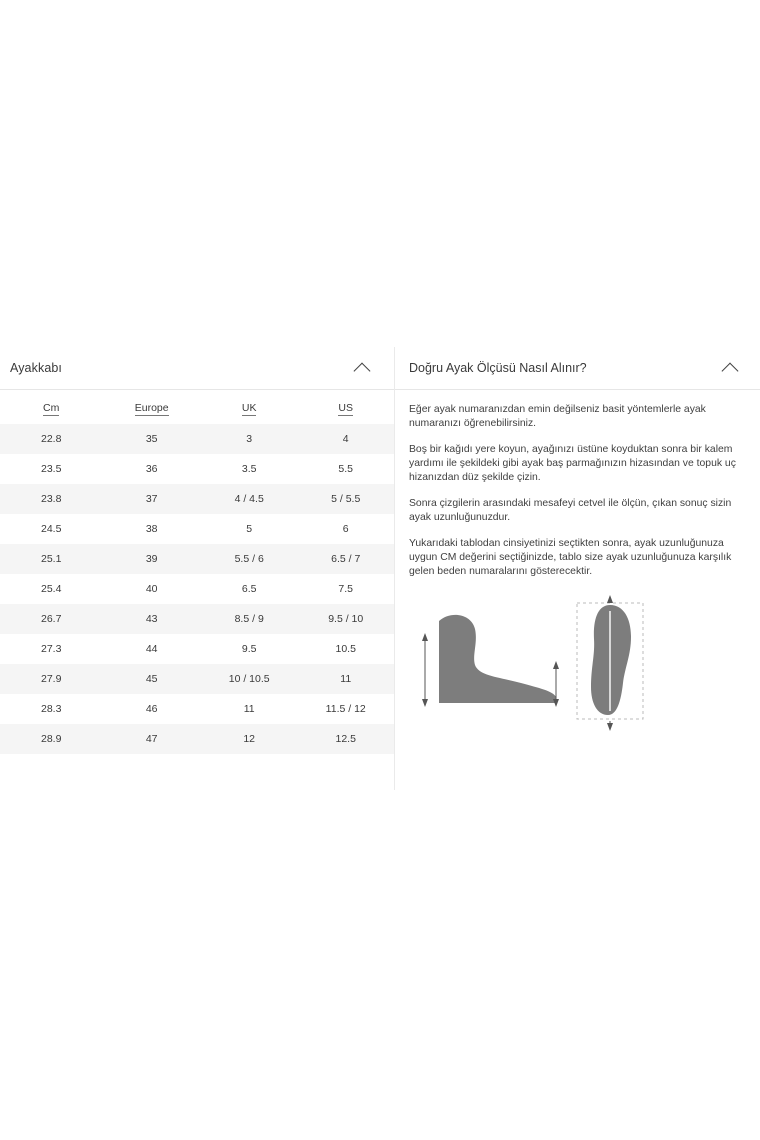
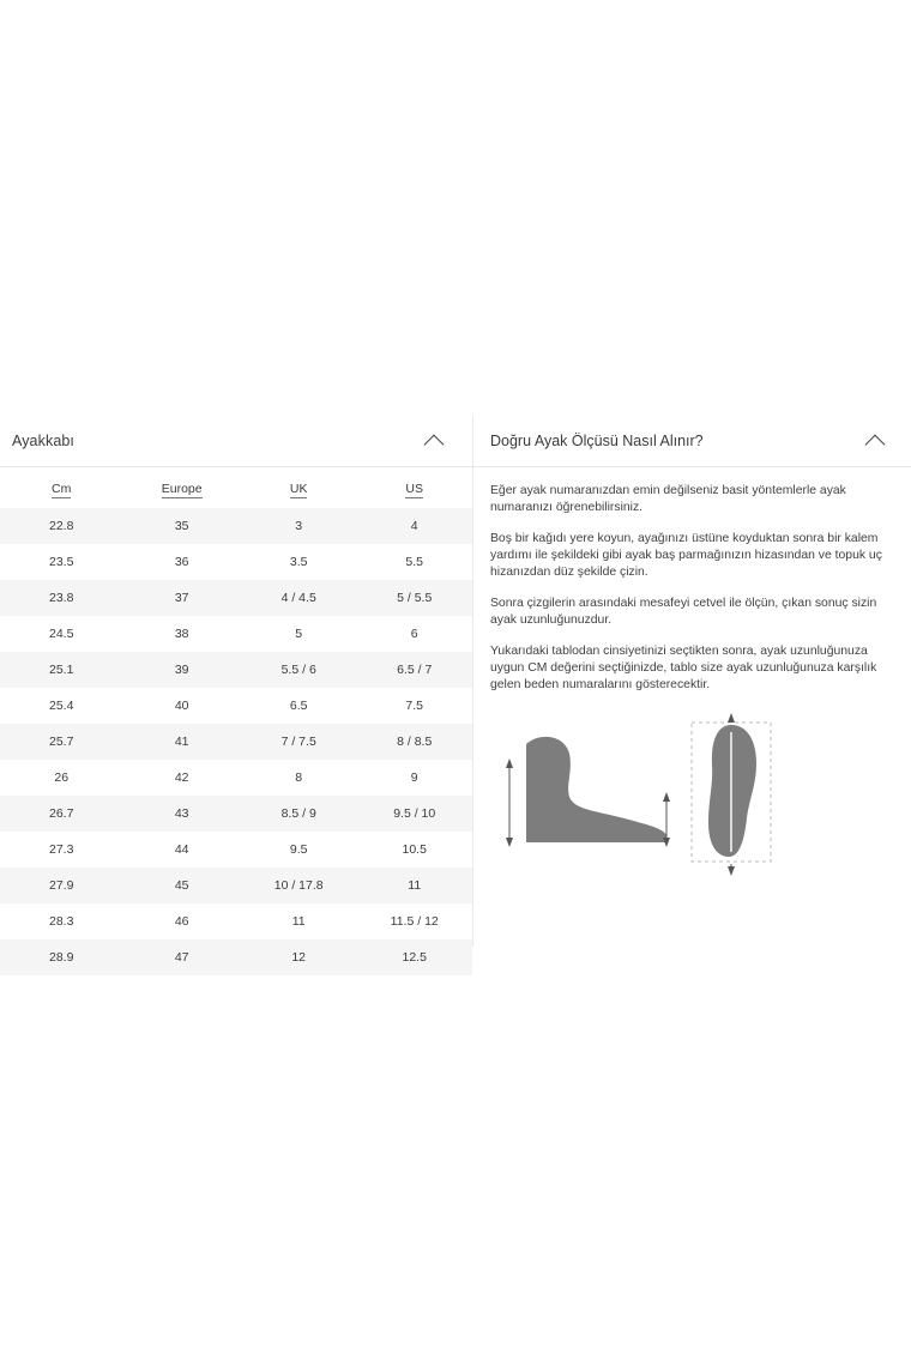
  Ayakkabı
  Cm	Europe	UK	US
  22.8	35	3	4
  23.5	36	3.5	5.5
  23.8	37	4 / 4.5	5 / 5.5
  24.5	38	5	6
  25.1	39	5.5 / 6	6.5 / 7
  25.4	40	6.5	7.5
+ 25.7	41	7 / 7.5	8 / 8.5
+ 26	42	8	9
  26.7	43	8.5 / 9	9.5 / 10
  27.3	44	9.5	10.5
- 27.9	45	10 / 10.5	11
+ 27.9	45	10 / 17.8	11
  28.3	46	11	11.5 / 12
  28.9	47	12	12.5
  Doğru Ayak Ölçüsü Nasıl Alınır?
  Eğer ayak numaranızdan emin değilseniz basit yöntemlerle ayak numaranızı öğrenebilirsiniz.
  Boş bir kağıdı yere koyun, ayağınızı üstüne koyduktan sonra bir kalem yardımı ile şekildeki gibi ayak baş parmağınızın hizasından ve topuk uç hizanızdan düz şekilde çizin.
  Sonra çizgilerin arasındaki mesafeyi cetvel ile ölçün, çıkan sonuç sizin ayak uzunluğunuzdur.
  Yukarıdaki tablodan cinsiyetinizi seçtikten sonra, ayak uzunluğunuza uygun CM değerini seçtiğinizde, tablo size ayak uzunluğunuza karşılık gelen beden numaralarını gösterecektir.
